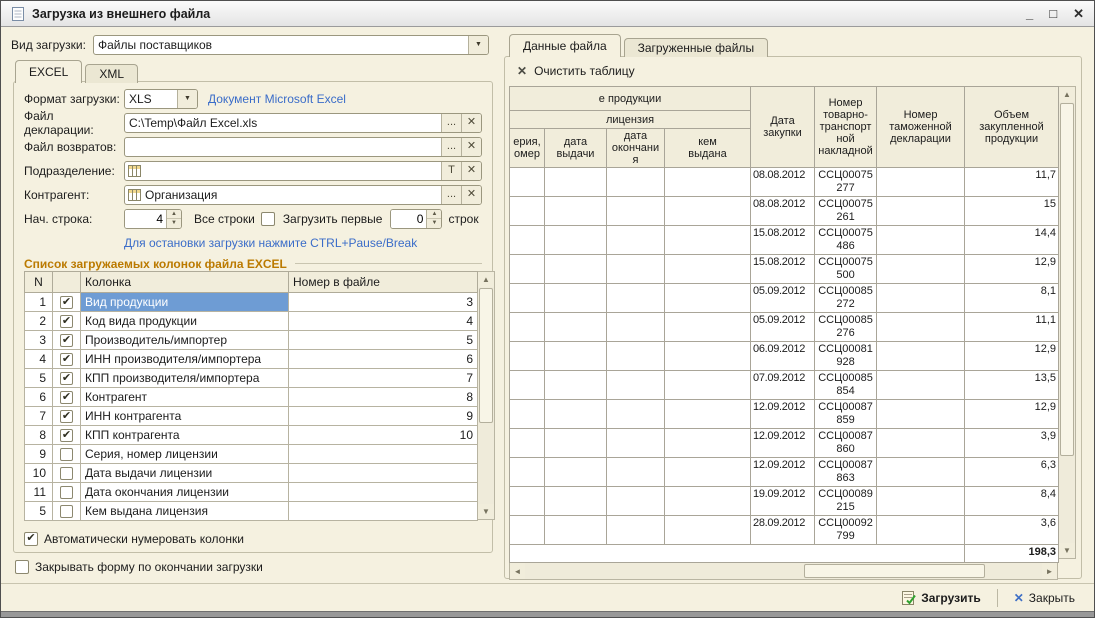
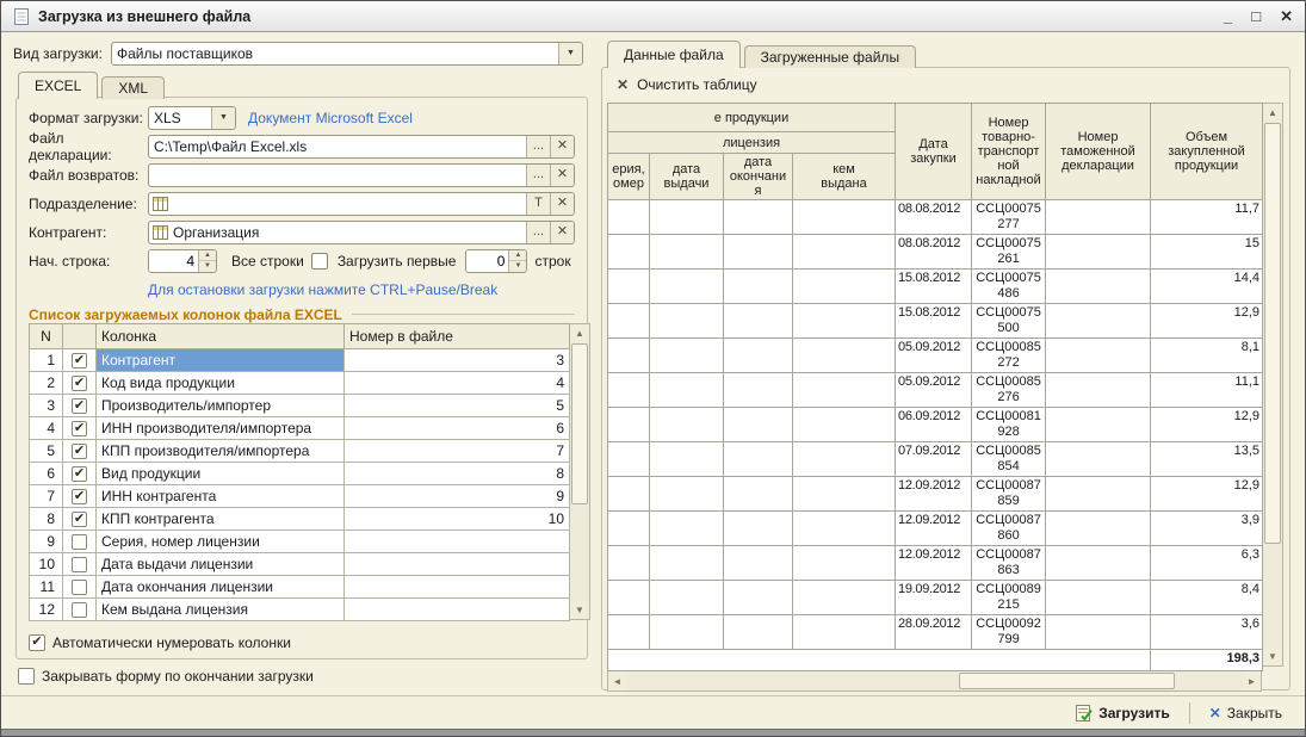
  Загрузка из внешнего файла
  _
  □
  ✕
  Вид загрузки:
  Файлы поставщиков
  EXCEL
  XML
  Формат загрузки:
  XLS
  Документ Microsoft Excel
  Файл декларации:
  C:\Temp\Файл Excel.xls
  ...
  ✕
  Файл возвратов:
  ...
  ✕
  Подразделение:
  T
  ✕
  Контрагент:
  Организация
  ...
  ✕
  Нач. строка:
  4
  Все строки
  Загрузить первые
  0
  строк
  Для остановки загрузки нажмите CTRL+Pause/Break
  Список загружаемых колонок файла EXCEL
  N		Колонка	Номер в файле
- 1		Вид продукции	3
+ 1		Контрагент	3
  2		Код вида продукции	4
  3		Производитель/импортер	5
  4		ИНН производителя/импортера	6
  5		КПП производителя/импортера	7
- 6		Контрагент	8
+ 6		Вид продукции	8
  7		ИНН контрагента	9
  8		КПП контрагента	10
  9		Серия, номер лицензии
  10		Дата выдачи лицензии
  11		Дата окончания лицензии
- 5		Кем выдана лицензия
+ 12		Кем выдана лицензия
  ▲
  ▼
  Автоматически нумеровать колонки
  Закрывать форму по окончании загрузки
  Данные файла
  Загруженные файлы
  ✕
  Очистить таблицу
  е продукции	Дата закупки	Номер товарно-транспортной накладной	Номер таможенной декларации	Объем закупленной продукции
  лицензия
  ерия, омер	дата выдачи	дата окончания	кем выдана
  				08.08.2012	ССЦ00075277		11,7
  				08.08.2012	ССЦ00075261		15
  				15.08.2012	ССЦ00075486		14,4
  				15.08.2012	ССЦ00075500		12,9
  				05.09.2012	ССЦ00085272		8,1
  				05.09.2012	ССЦ00085276		11,1
  				06.09.2012	ССЦ00081928		12,9
  				07.09.2012	ССЦ00085854		13,5
  				12.09.2012	ССЦ00087859		12,9
  				12.09.2012	ССЦ00087860		3,9
  				12.09.2012	ССЦ00087863		6,3
  				19.09.2012	ССЦ00089215		8,4
  				28.09.2012	ССЦ00092799		3,6
  	198,3
  ▲
  ▼
  ◄
  ►
  Загрузить
  ✕
  Закрыть
